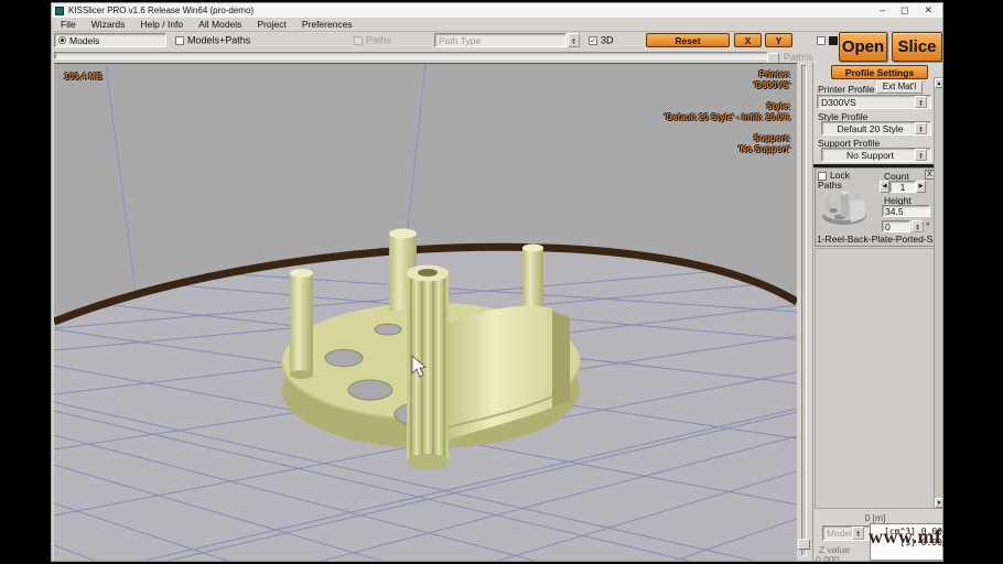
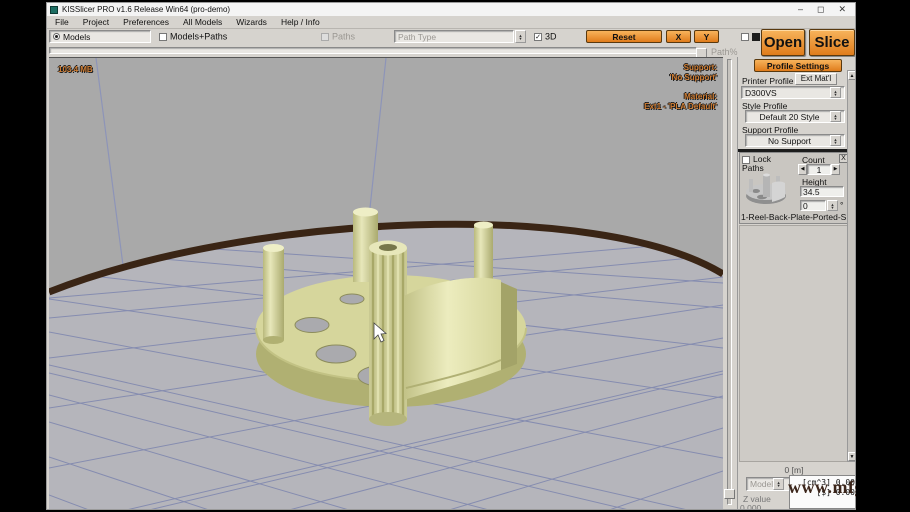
  KISSlicer PRO v1.6 Release Win64 (pro-demo)
  –
  ◻
  ✕
  File
- Wizards
+ Project
- Help / Info
+ Preferences
  All Models
- Project
+ Wizards
- Preferences
+ Help / Info
  Models
  Models+Paths
  Paths
  Path Type
  Reset
  X
  Y
  Open
  Slice
  Path%
  103.4 MB
- Printer:
- 'D300VS'
- Style:
- 'Default 20 Style' - Infill: 20.0%
  Support:
  'No Support'
+ Material:
+ Ext1 - 'PLA Default'
  Profile Settings
  Ext Mat'l
  Printer Profile
  D300VS
  Style Profile
  Default 20 Style
  Support Profile
  No Support
  Lock Paths
  Count
  1
  Height
  34.5
  0
  °
  1-Reel-Back-Plate-Ported-S
  0 [m]
  Mode
  [cm^3] 0.00
  [$] 0.00
  Z value
  0.000
